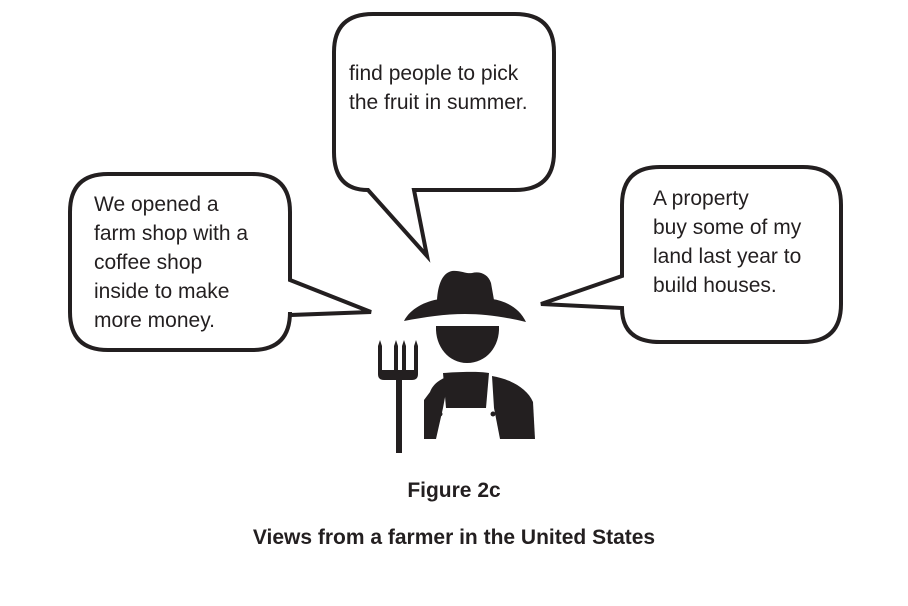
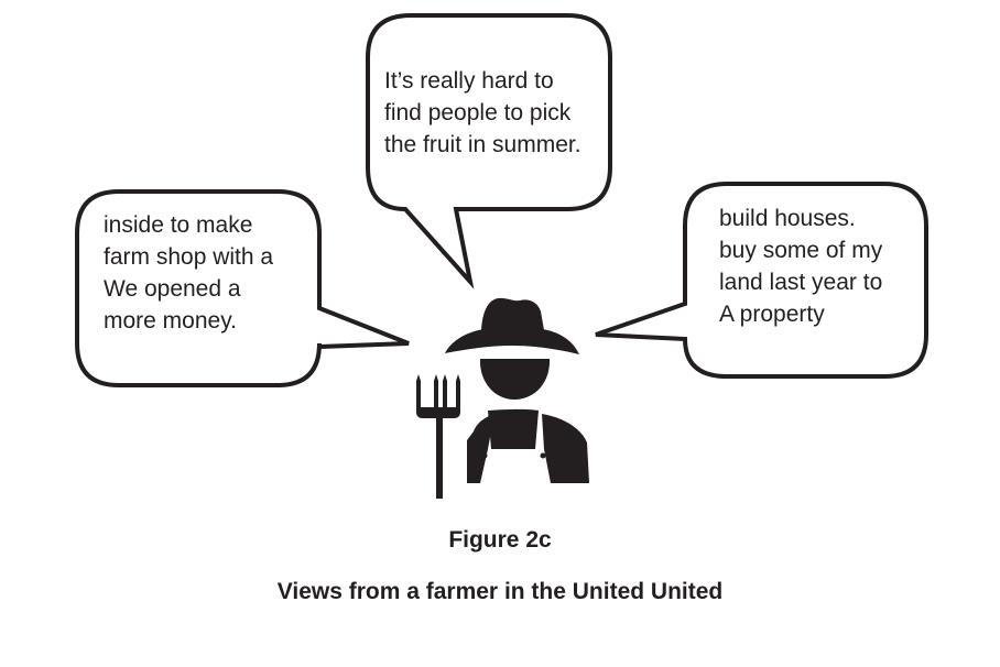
+ It’s really hard to
  find people to pick
  the fruit in summer.
- We opened a
+ inside to make
  farm shop with a
- coffee shop
- inside to make
+ We opened a
  more money.
- A property
+ build houses.
  buy some of my
  land last year to
- build houses.
+ A property
  Figure 2c
- Views from a farmer in the United States
+ Views from a farmer in the United United
